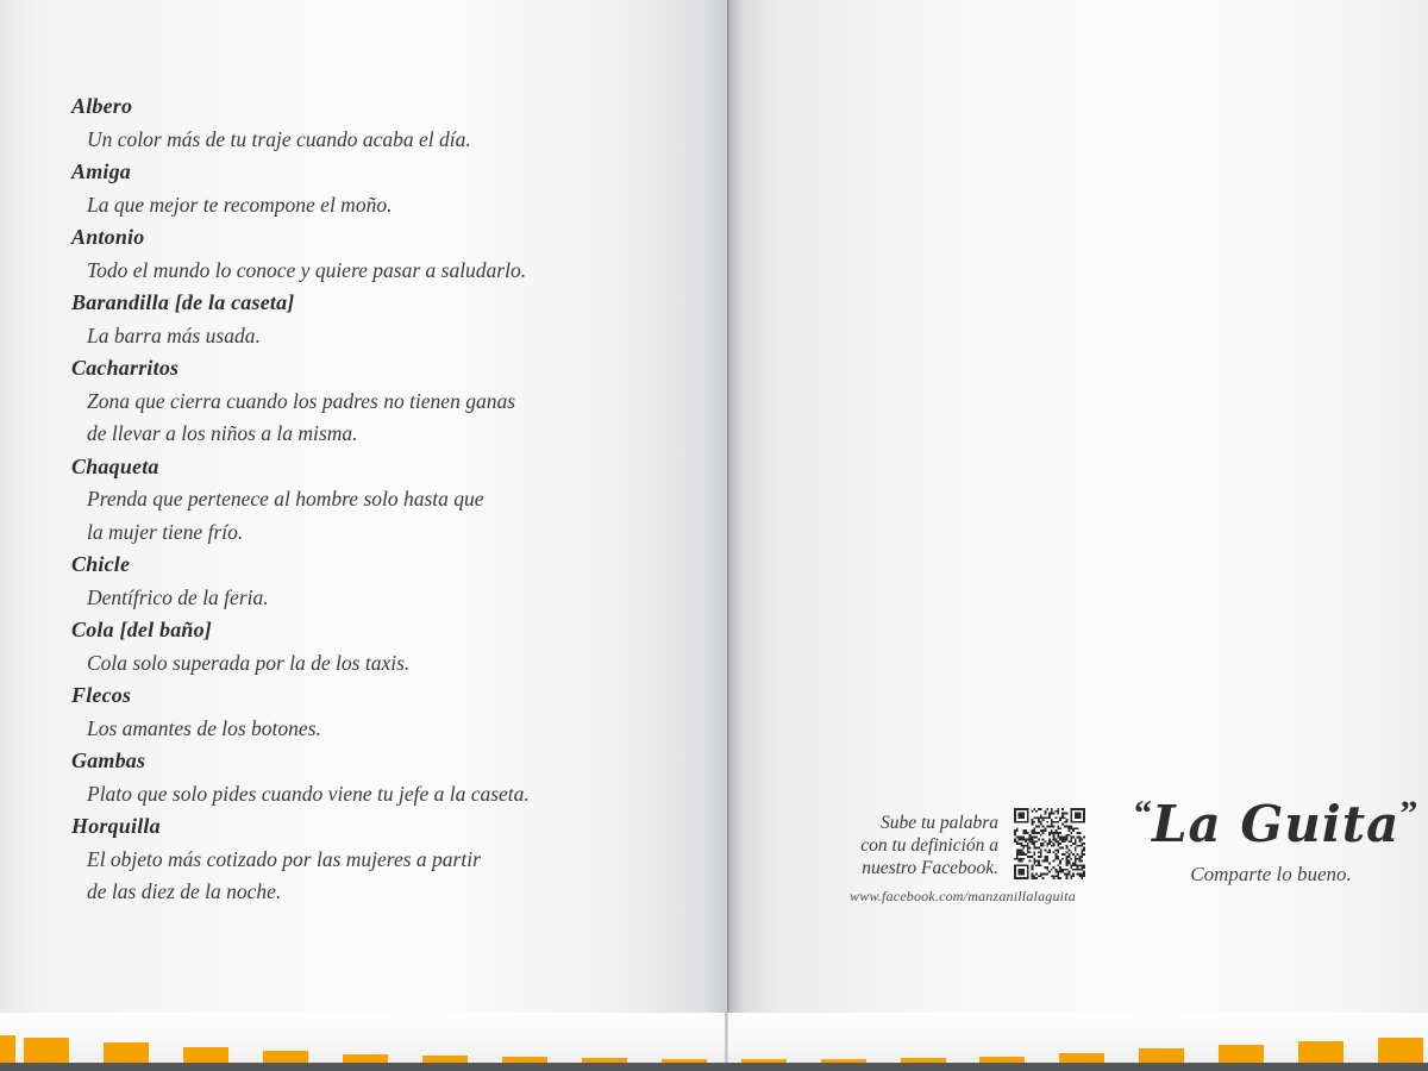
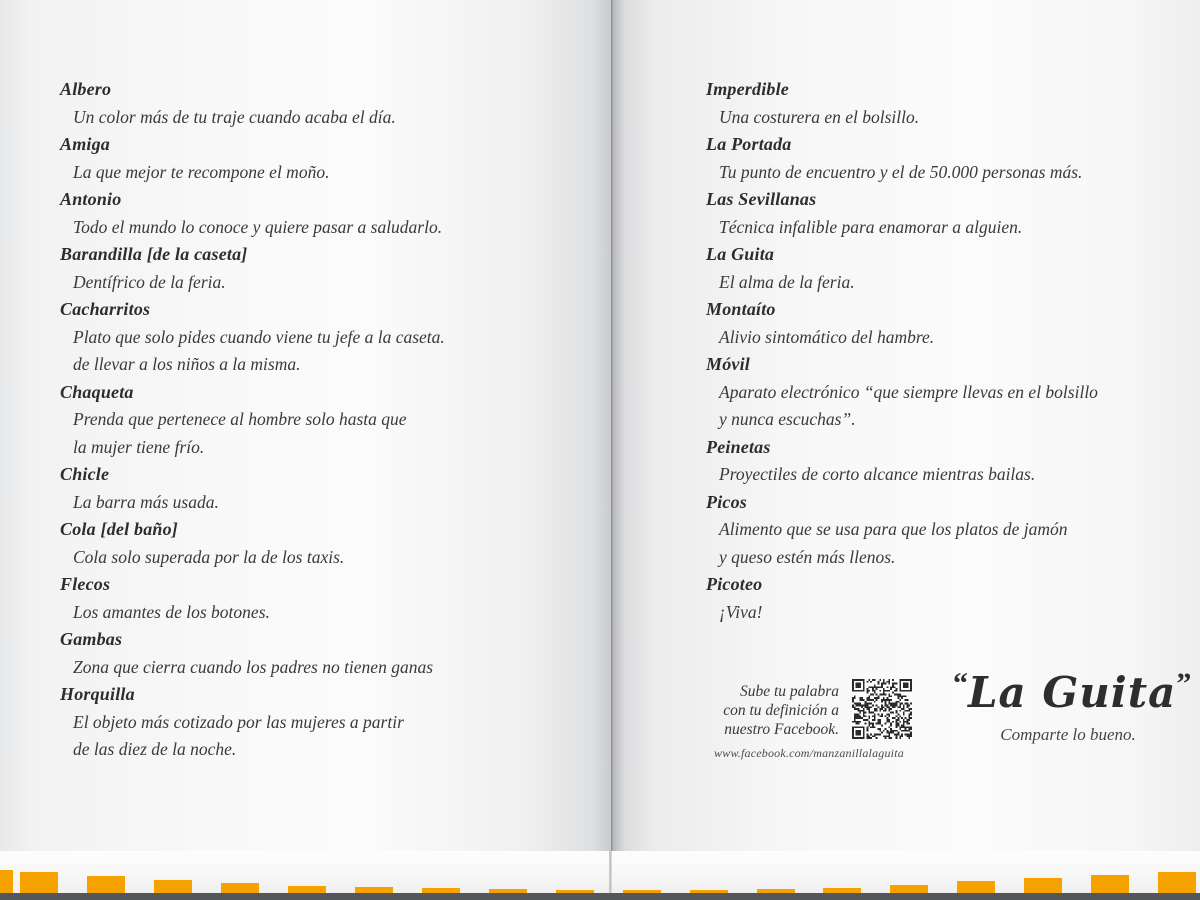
  Albero
  Un color más de tu traje cuando acaba el día.
  Amiga
  La que mejor te recompone el moño.
  Antonio
  Todo el mundo lo conoce y quiere pasar a saludarlo.
  Barandilla [de la caseta]
- La barra más usada.
+ Dentífrico de la feria.
  Cacharritos
- Zona que cierra cuando los padres no tienen ganas
+ Plato que solo pides cuando viene tu jefe a la caseta.
  de llevar a los niños a la misma.
  Chaqueta
  Prenda que pertenece al hombre solo hasta que
  la mujer tiene frío.
  Chicle
- Dentífrico de la feria.
+ La barra más usada.
  Cola [del baño]
  Cola solo superada por la de los taxis.
  Flecos
  Los amantes de los botones.
  Gambas
- Plato que solo pides cuando viene tu jefe a la caseta.
+ Zona que cierra cuando los padres no tienen ganas
  Horquilla
  El objeto más cotizado por las mujeres a partir
  de las diez de la noche.
+ Imperdible
+ Una costurera en el bolsillo.
+ La Portada
+ Tu punto de encuentro y el de 50.000 personas más.
+ Las Sevillanas
+ Técnica infalible para enamorar a alguien.
+ La Guita
+ El alma de la feria.
+ Montaíto
+ Alivio sintomático del hambre.
+ Móvil
+ Aparato electrónico “que siempre llevas en el bolsillo
+ y nunca escuchas”.
+ Peinetas
+ Proyectiles de corto alcance mientras bailas.
+ Picos
+ Alimento que se usa para que los platos de jamón
+ y queso estén más llenos.
+ Picoteo
+ ¡Viva!
  Sube tu palabra
  con tu definición a
  nuestro Facebook.
  www.facebook.com/manzanillalaguita
  “La Guita”
  Comparte lo bueno.
